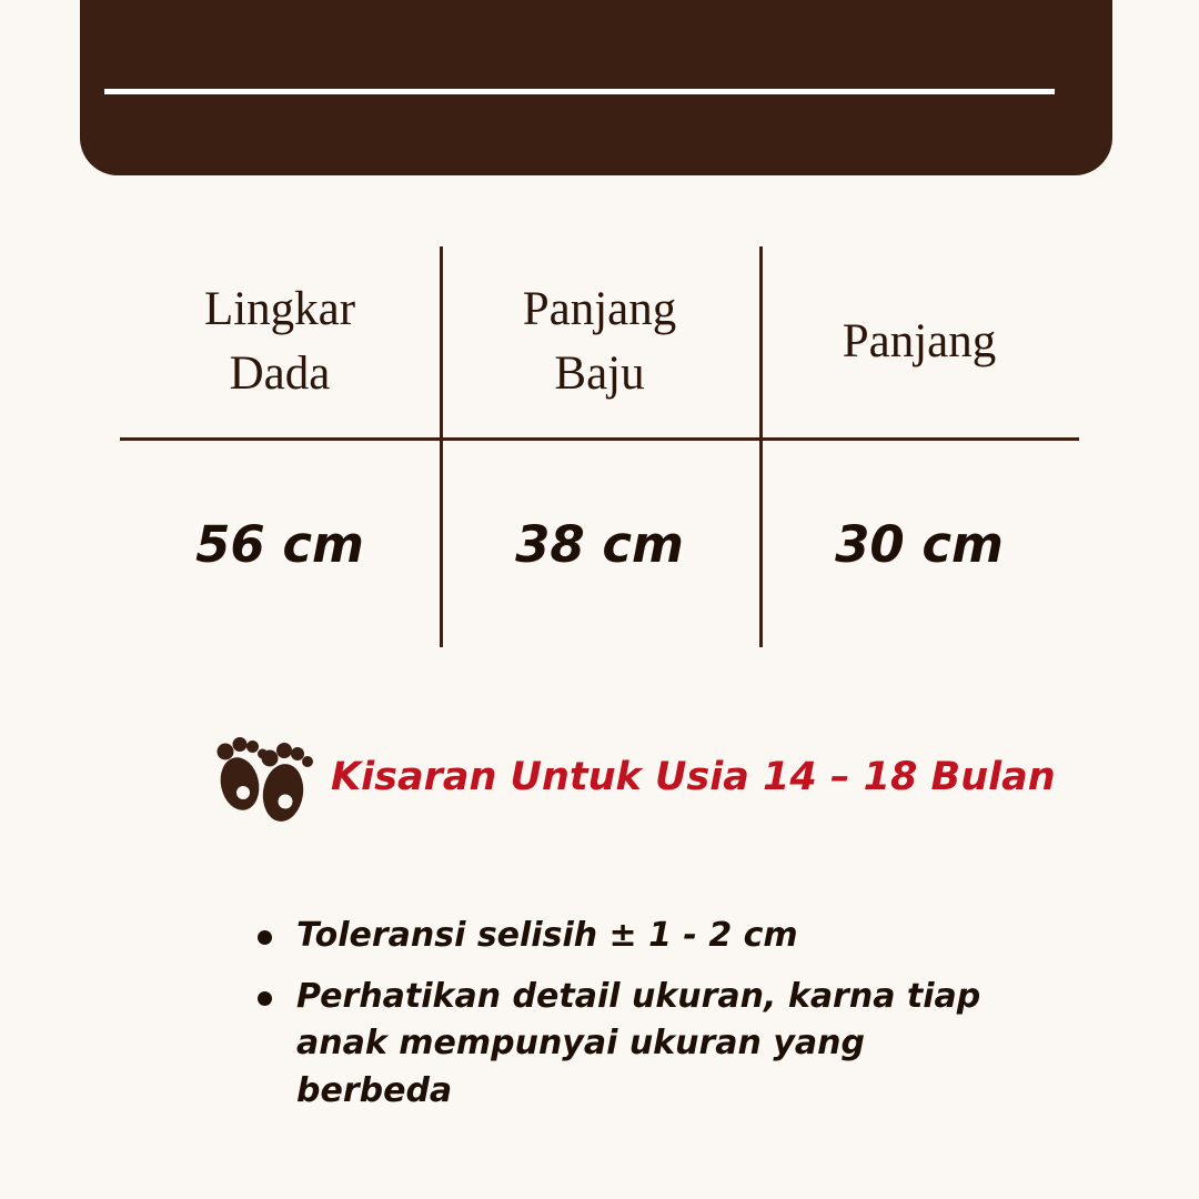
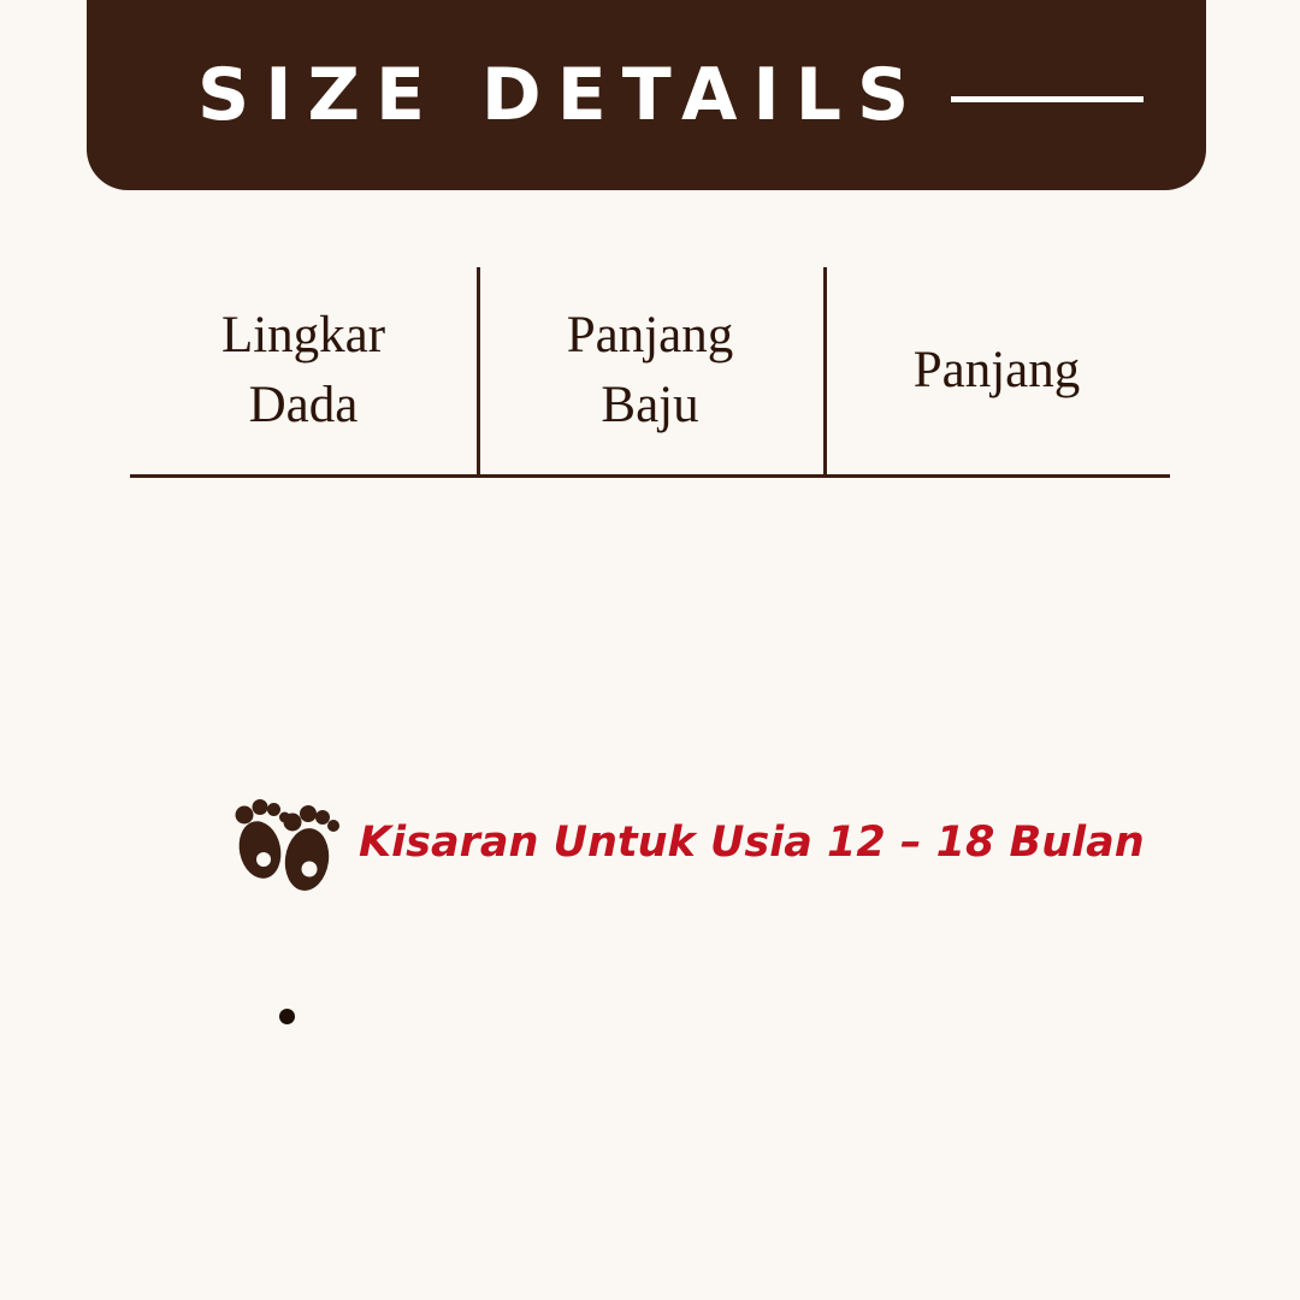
+ SIZE DETAILS
  Lingkar
  Dada
  Panjang
  Baju
  Panjang
- 56 cm
- 38 cm
- 30 cm
- Kisaran Untuk Usia 14 – 18 Bulan
+ Kisaran Untuk Usia 12 – 18 Bulan
- Toleransi selisih ± 1 - 2 cm
- Perhatikan detail ukuran, karna tiap anak mempunyai ukuran yang berbeda
